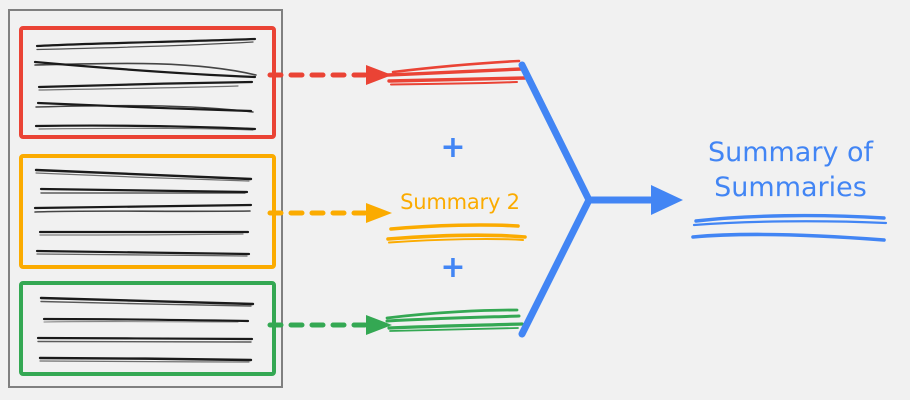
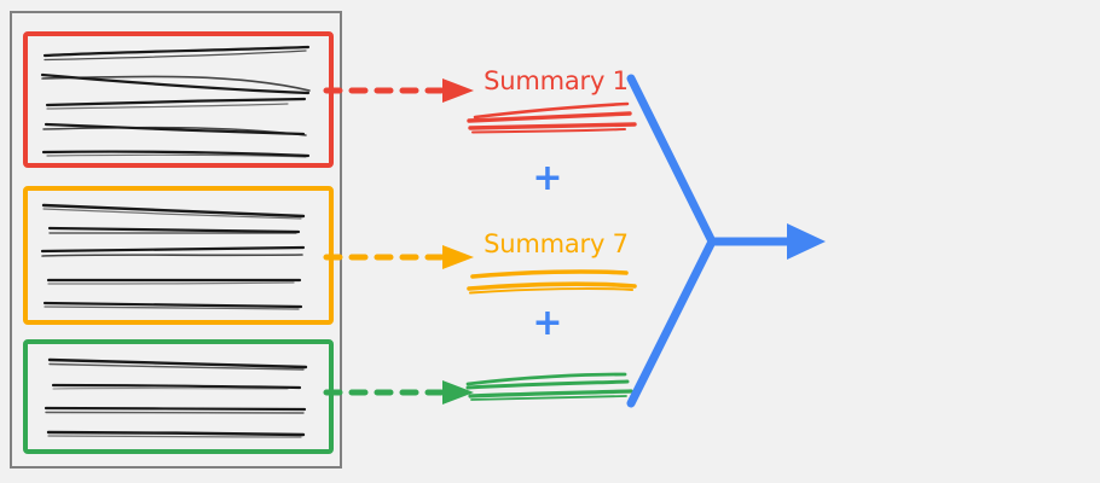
+ Summary 1
  +
- Summary 2
+ Summary 7
  +
- Summary of
- Summaries
